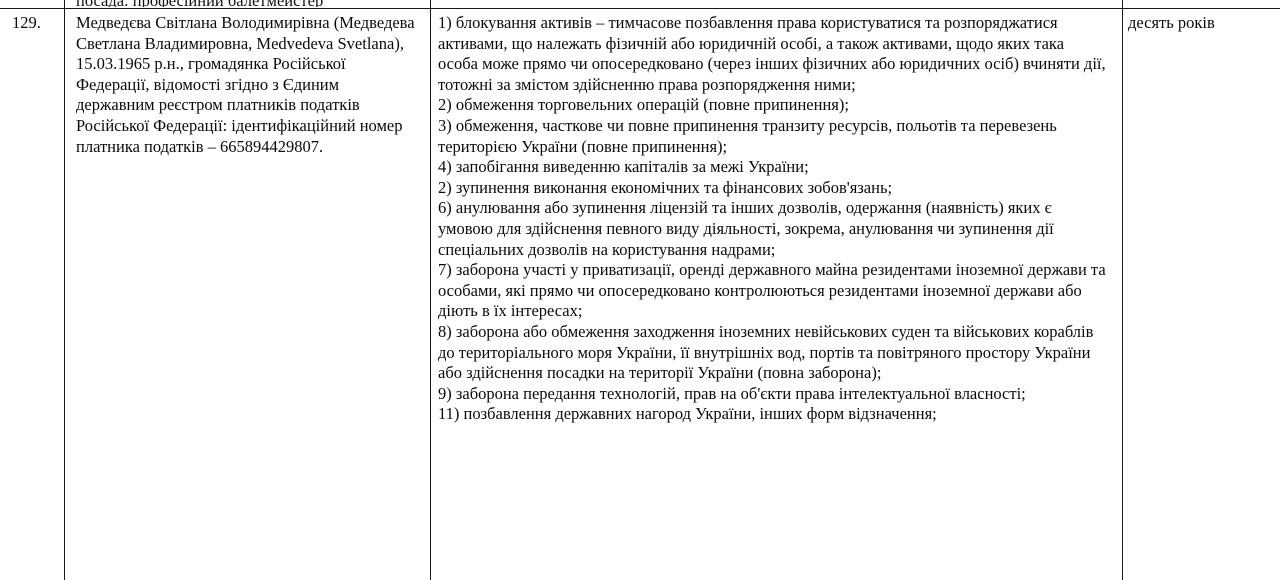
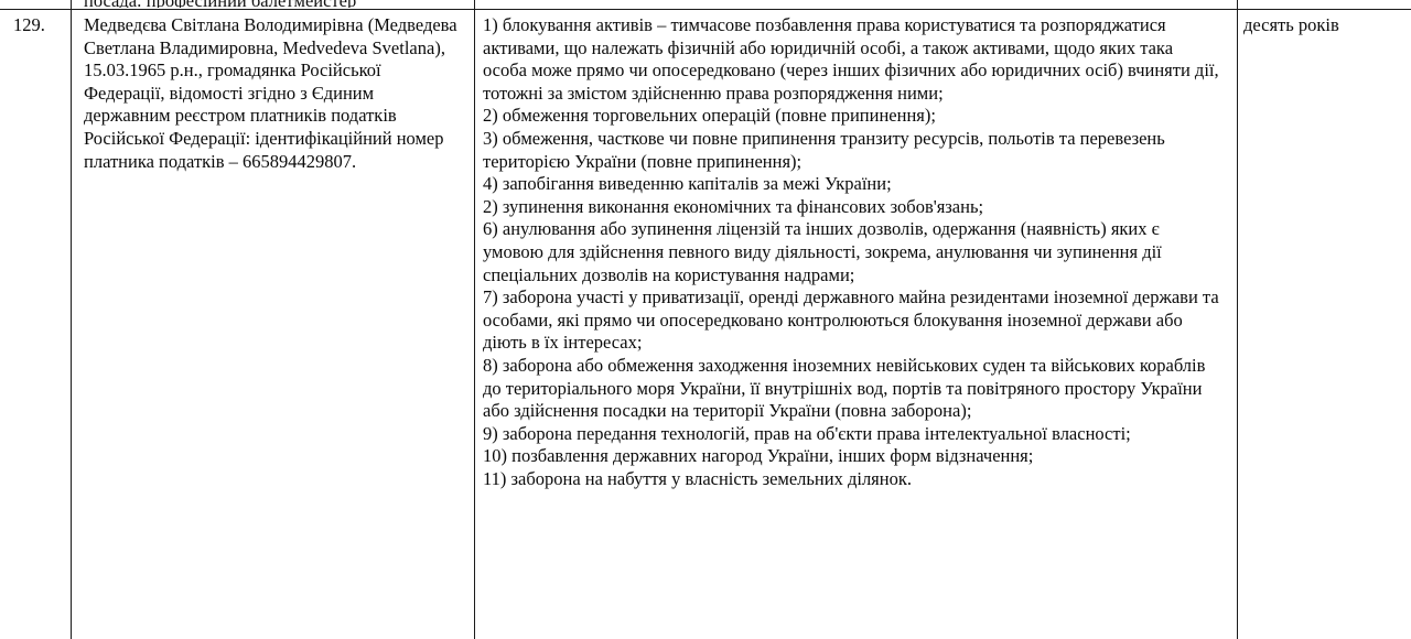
  посада: професійний балетмейстер
  129.
  Медведєва Світлана Володимирівна (Медведева Светлана Владимировна, Medvedeva Svetlana), 15.03.1965 р.н., громадянка Російської Федерації, відомості згідно з Єдиним державним реєстром платників податків Російської Федерації: ідентифікаційний номер платника податків – 665894429807.
  1) блокування активів – тимчасове позбавлення права користуватися та розпоряджатися активами, що належать фізичній або юридичній особі, а також активами, щодо яких така особа може прямо чи опосередковано (через інших фізичних або юридичних осіб) вчиняти дії, тотожні за змістом здійсненню права розпорядження ними;
  2) обмеження торговельних операцій (повне припинення);
  3) обмеження, часткове чи повне припинення транзиту ресурсів, польотів та перевезень територією України (повне припинення);
  4) запобігання виведенню капіталів за межі України;
  2) зупинення виконання економічних та фінансових зобов'язань;
  6) анулювання або зупинення ліцензій та інших дозволів, одержання (наявність) яких є умовою для здійснення певного виду діяльності, зокрема, анулювання чи зупинення дії спеціальних дозволів на користування надрами;
- 7) заборона участі у приватизації, оренді державного майна резидентами іноземної держави та особами, які прямо чи опосередковано контролюються резидентами іноземної держави або діють в їх інтересах;
+ 7) заборона участі у приватизації, оренді державного майна резидентами іноземної держави та особами, які прямо чи опосередковано контролюються блокування іноземної держави або діють в їх інтересах;
  8) заборона або обмеження заходження іноземних невійськових суден та військових кораблів до територіального моря України, її внутрішніх вод, портів та повітряного простору України або здійснення посадки на території України (повна заборона);
  9) заборона передання технологій, прав на об'єкти права інтелектуальної власності;
- 11) позбавлення державних нагород України, інших форм відзначення;
+ 10) позбавлення державних нагород України, інших форм відзначення;
+ 11) заборона на набуття у власність земельних ділянок.
  десять років
